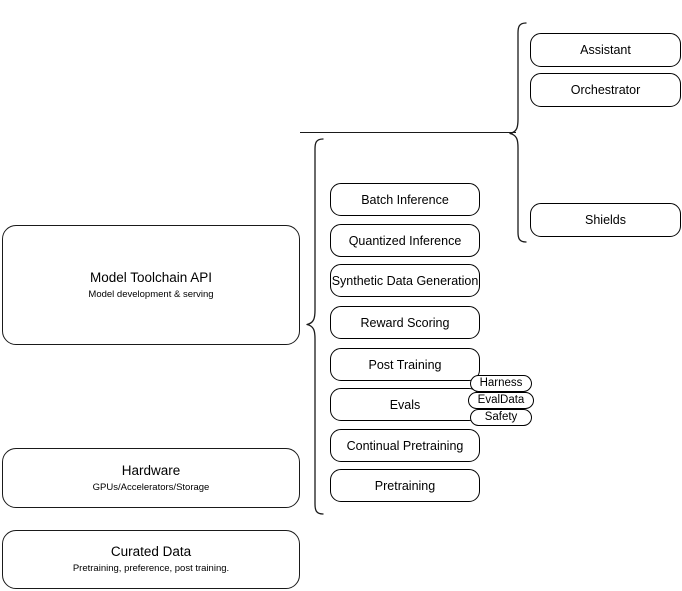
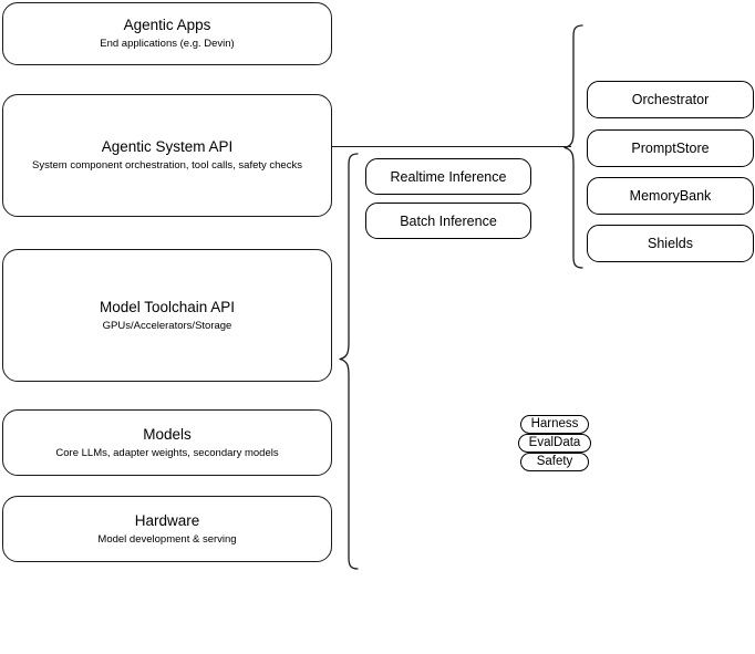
+ Agentic Apps
+ End applications (e.g. Devin)
+ Agentic System API
+ System component orchestration, tool calls, safety checks
  Model Toolchain API
- Model development & serving
+ GPUs/Accelerators/Storage
+ Models
+ Core LLMs, adapter weights, secondary models
  Hardware
- GPUs/Accelerators/Storage
+ Model development & serving
- Curated Data
- Pretraining, preference, post training.
- Assistant
  Orchestrator
+ PromptStore
+ MemoryBank
  Shields
+ Realtime Inference
  Batch Inference
- Quantized Inference
- Synthetic Data Generation
- Reward Scoring
- Post Training
- Evals
- Continual Pretraining
- Pretraining
  Harness
  EvalData
  Safety
